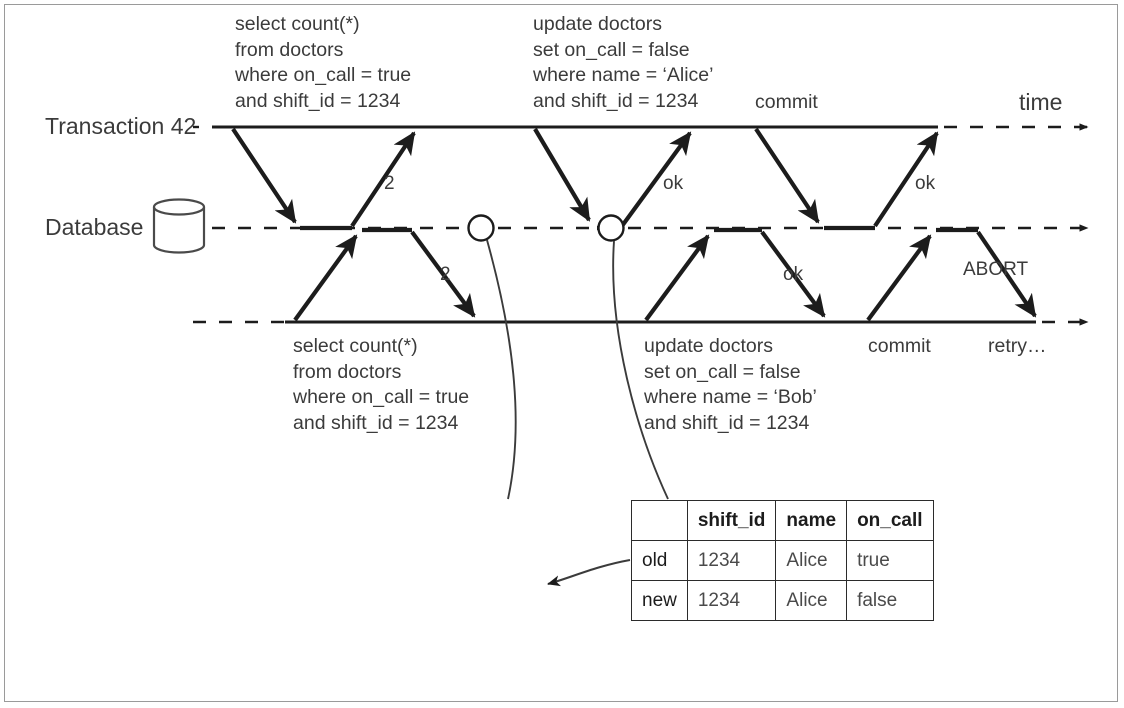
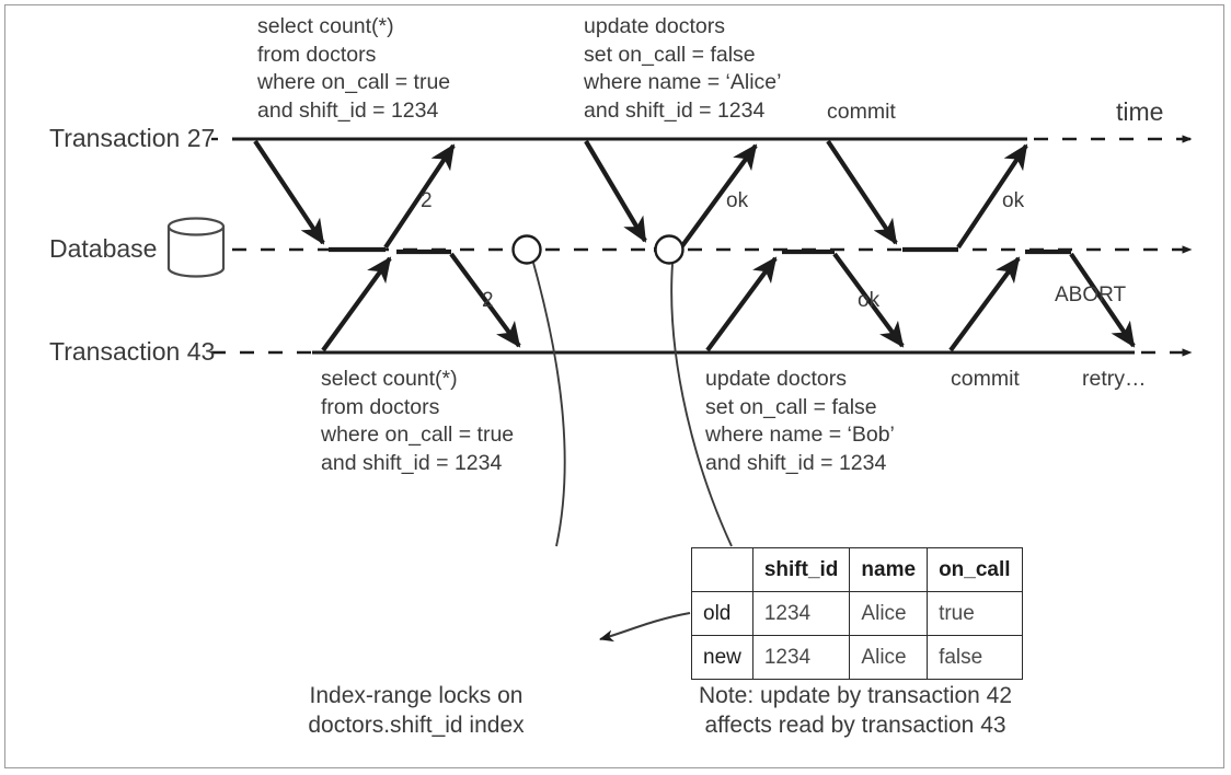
- Transaction 42
+ Transaction 27
  Database
+ Transaction 43
  time
  select count(*)
  from doctors
  where on_call = true
  and shift_id = 1234
  update doctors
  set on_call = false
  where name = ‘Alice’
  and shift_id = 1234
  commit
  2
  ok
  ok
  select count(*)
  from doctors
  where on_call = true
  and shift_id = 1234
  update doctors
  set on_call = false
  where name = ‘Bob’
  and shift_id = 1234
  commit
  retry…
  2
  ok
  ABORT
  	shift_id	name	on_call
  old	1234	Alice	true
  new	1234	Alice	false
+ Index-range locks on
+ doctors.shift_id index
+ Note: update by transaction 42
+ affects read by transaction 43
